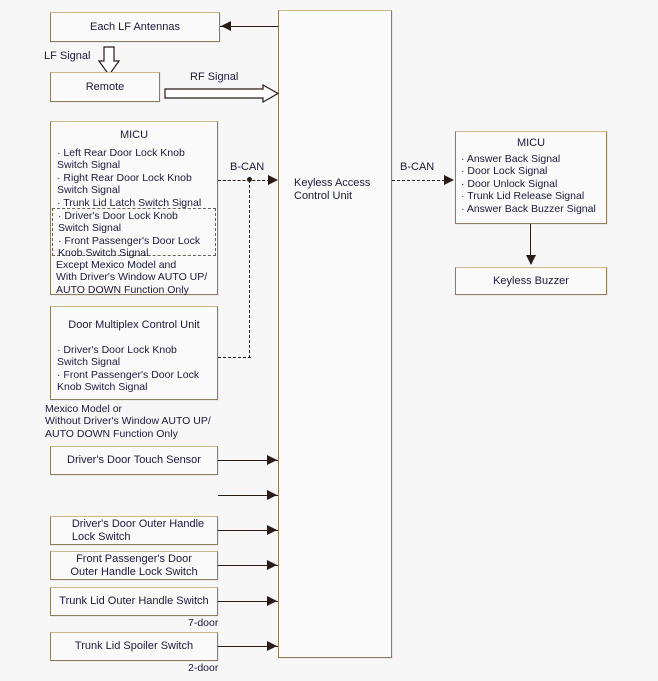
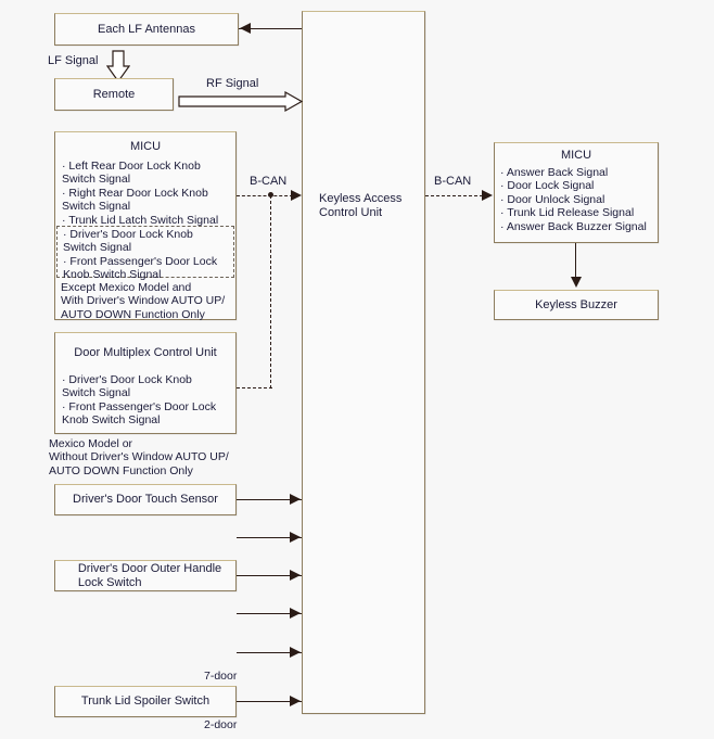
  Keyless Access
  Control Unit
  Each LF Antennas
  LF Signal
  Remote
  RF Signal
  MICU
  · Left Rear Door Lock Knob
  Switch Signal
  · Right Rear Door Lock Knob
  Switch Signal
  · Trunk Lid Latch Switch Signal
  · Driver's Door Lock Knob
  Switch Signal
  · Front Passenger's Door Lock
  Knob Switch Signal
  Except Mexico Model and
  With Driver's Window AUTO UP/
  AUTO DOWN Function Only
  Door Multiplex Control Unit
  · Driver's Door Lock Knob
  Switch Signal
  · Front Passenger's Door Lock
  Knob Switch Signal
  Mexico Model or
  Without Driver's Window AUTO UP/
  AUTO DOWN Function Only
  B-CAN
  MICU
  · Answer Back Signal
  · Door Lock Signal
  · Door Unlock Signal
  · Trunk Lid Release Signal
  · Answer Back Buzzer Signal
  B-CAN
  Keyless Buzzer
  Driver's Door Touch Sensor
  Driver's Door Outer Handle
  Lock Switch
- Front Passenger's Door
- Outer Handle Lock Switch
- Trunk Lid Outer Handle Switch
  7-door
  Trunk Lid Spoiler Switch
  2-door
